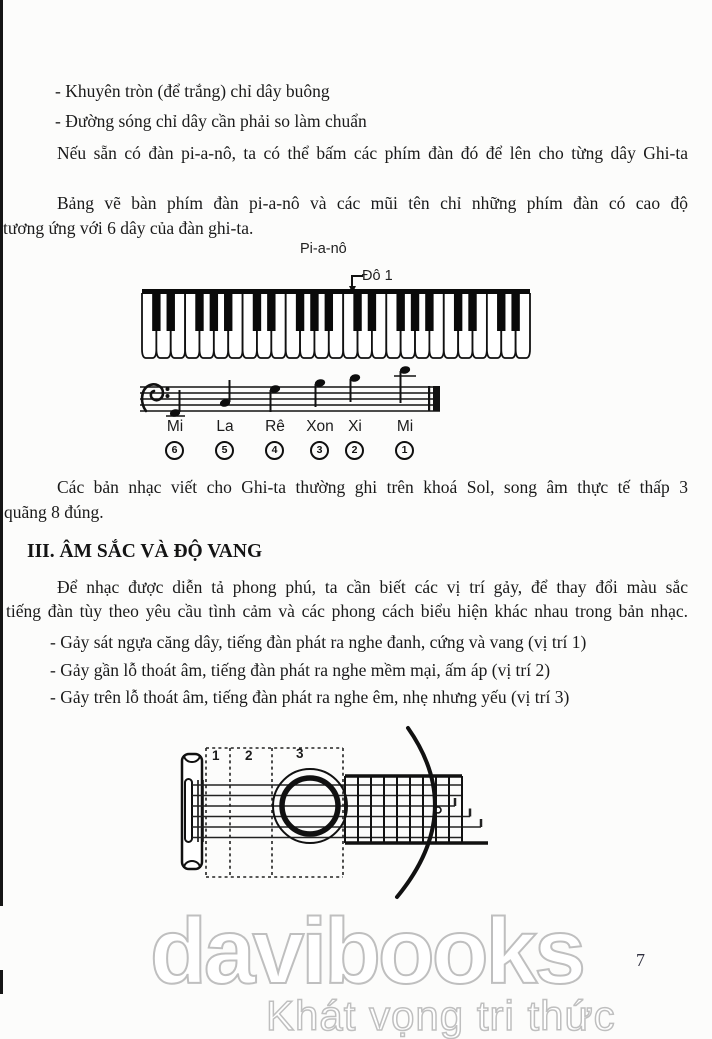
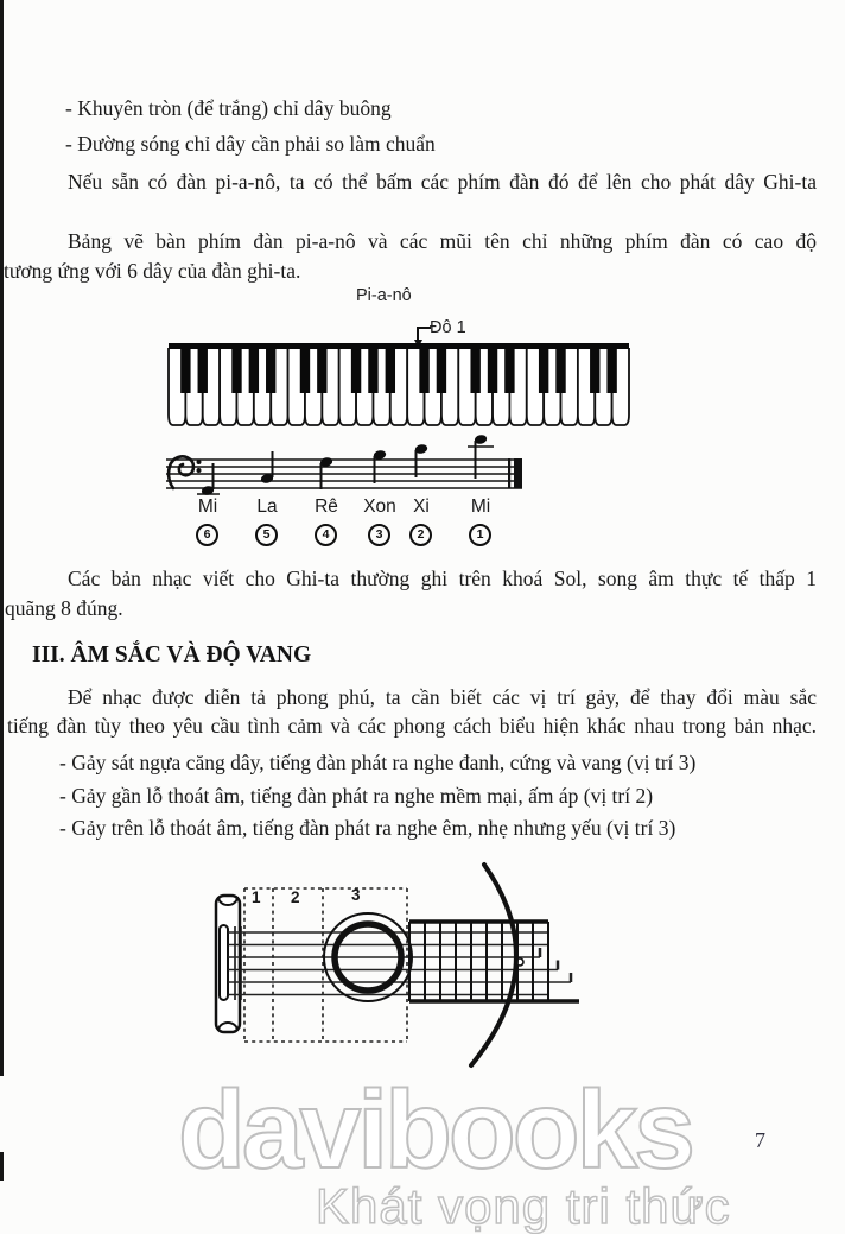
  - Khuyên tròn (để trắng) chỉ dây buông
  - Đường sóng chỉ dây cần phải so làm chuẩn
- Nếu sẵn có đàn pi-a-nô, ta có thể bấm các phím đàn đó để lên cho từng dây Ghi-ta
+ Nếu sẵn có đàn pi-a-nô, ta có thể bấm các phím đàn đó để lên cho phát dây Ghi-ta
  Bảng vẽ bàn phím đàn pi-a-nô và các mũi tên chỉ những phím đàn có cao độ
  tương ứng với 6 dây của đàn ghi-ta.
  Pi-a-nô
  Đô 1
  Mi
  La
  Rê
  Xon
  Xi
  Mi
  6
  5
  4
  3
  2
  1
- Các bản nhạc viết cho Ghi-ta thường ghi trên khoá Sol, song âm thực tế thấp 3
+ Các bản nhạc viết cho Ghi-ta thường ghi trên khoá Sol, song âm thực tế thấp 1
  quãng 8 đúng.
  III. ÂM SẮC VÀ ĐỘ VANG
  Để nhạc được diễn tả phong phú, ta cần biết các vị trí gảy, để thay đổi màu sắc
  tiếng đàn tùy theo yêu cầu tình cảm và các phong cách biểu hiện khác nhau trong bản nhạc.
- - Gảy sát ngựa căng dây, tiếng đàn phát ra nghe đanh, cứng và vang (vị trí 1)
+ - Gảy sát ngựa căng dây, tiếng đàn phát ra nghe đanh, cứng và vang (vị trí 3)
  - Gảy gần lỗ thoát âm, tiếng đàn phát ra nghe mềm mại, ấm áp (vị trí 2)
  - Gảy trên lỗ thoát âm, tiếng đàn phát ra nghe êm, nhẹ nhưng yếu (vị trí 3)
  1
  2
  3
  davibooks
  Khát vọng tri thức
  7
